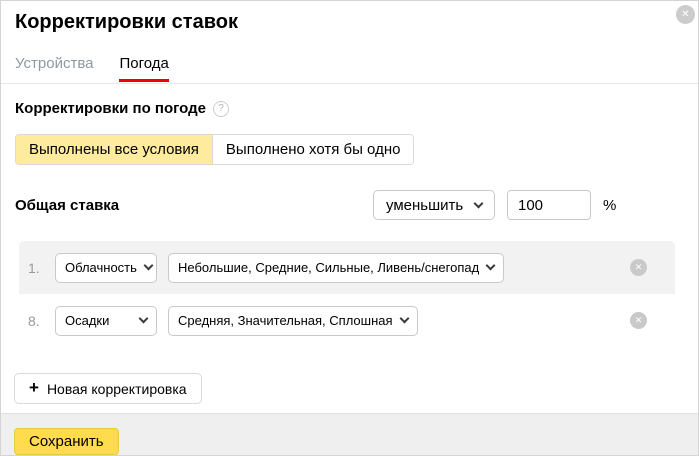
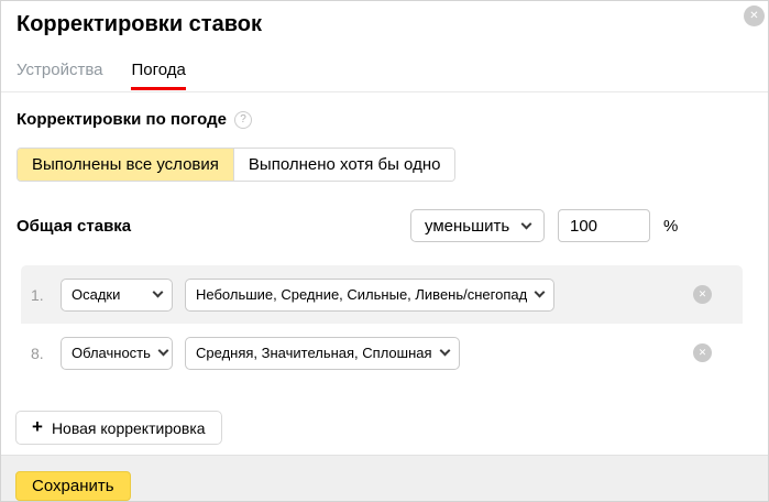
  Корректировки ставок
  ✕
  Устройства
  Погода
  Корректировки по погоде
  ?
  Выполнены все условия
  Выполнено хотя бы одно
  Общая ставка
  уменьшить
  100
  %
  1.
- Облачность
+ Осадки
  Небольшие, Средние, Сильные, Ливень/снегопад
  ✕
  8.
- Осадки
+ Облачность
  Средняя, Значительная, Сплошная
  ✕
  +
  Новая корректировка
  Сохранить
